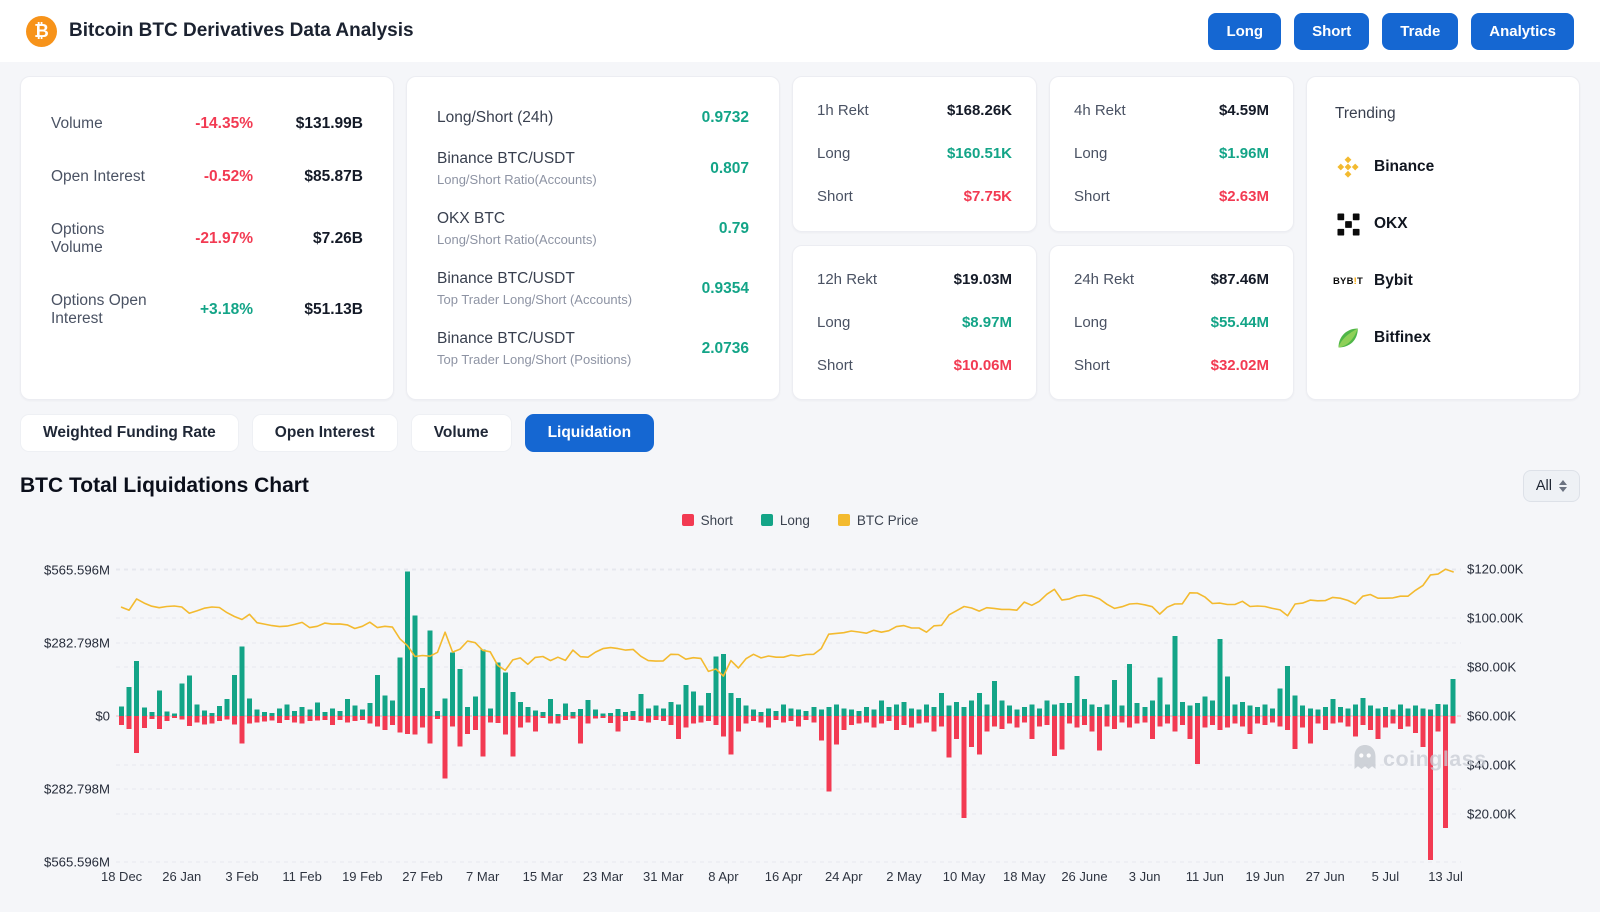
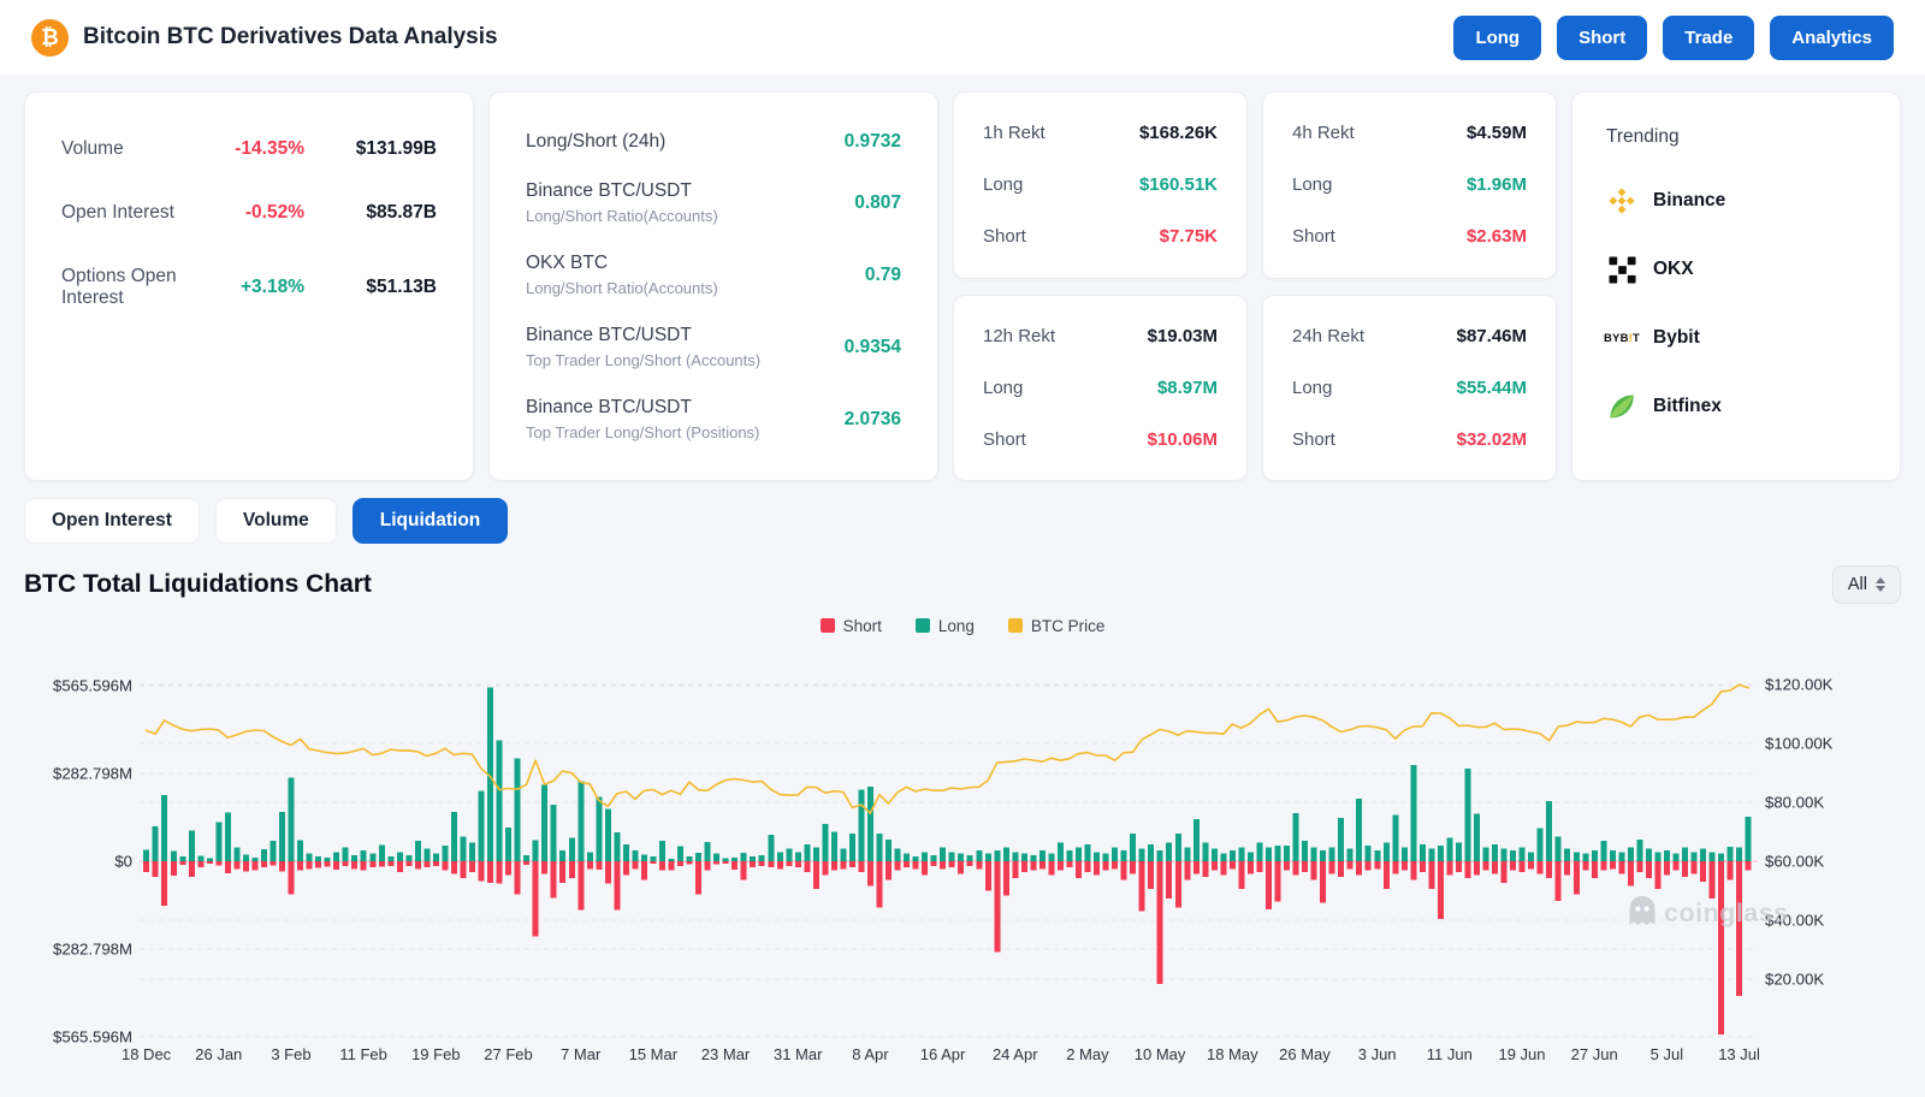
  ₿
  Bitcoin BTC Derivatives Data Analysis
  Long
  Short
  Trade
  Analytics
  Volume
  -14.35%
  $131.99B
  Open Interest
  -0.52%
  $85.87B
- Options Volume
- -21.97%
- $7.26B
  Options Open Interest
  +3.18%
  $51.13B
  Long/Short (24h)
  0.9732
  Binance BTC/USDT
  Long/Short Ratio(Accounts)
  0.807
  OKX BTC
  Long/Short Ratio(Accounts)
  0.79
  Binance BTC/USDT
  Top Trader Long/Short (Accounts)
  0.9354
  Binance BTC/USDT
  Top Trader Long/Short (Positions)
  2.0736
  1h Rekt
  $168.26K
  Long
  $160.51K
  Short
  $7.75K
  12h Rekt
  $19.03M
  Long
  $8.97M
  Short
  $10.06M
  4h Rekt
  $4.59M
  Long
  $1.96M
  Short
  $2.63M
  24h Rekt
  $87.46M
  Long
  $55.44M
  Short
  $32.02M
  Trending
  Binance
  OKX
  BYB!T
  Bybit
  Bitfinex
- Weighted Funding Rate
  Open Interest
  Volume
  Liquidation
  BTC Total Liquidations Chart
  All
  Short
  Long
  BTC Price
  $565.596M
  $282.798M
  $0
  $282.798M
  $565.596M
  $120.00K
  $100.00K
  $80.00K
  $60.00K
  $40.00K
  $20.00K
  18 Dec
  26 Jan
  3 Feb
  11 Feb
  19 Feb
  27 Feb
  7 Mar
  15 Mar
  23 Mar
  31 Mar
  8 Apr
  16 Apr
  24 Apr
  2 May
  10 May
  18 May
- 26 June
+ 26 May
  3 Jun
  11 Jun
  19 Jun
  27 Jun
  5 Jul
  13 Jul
  coinglass
